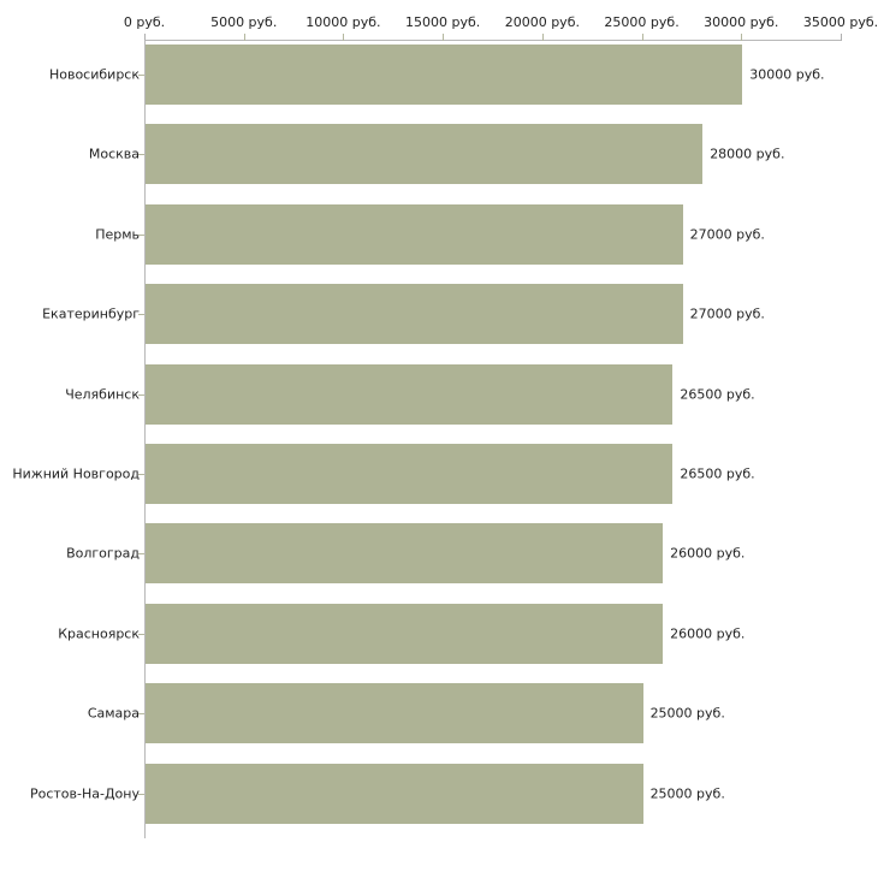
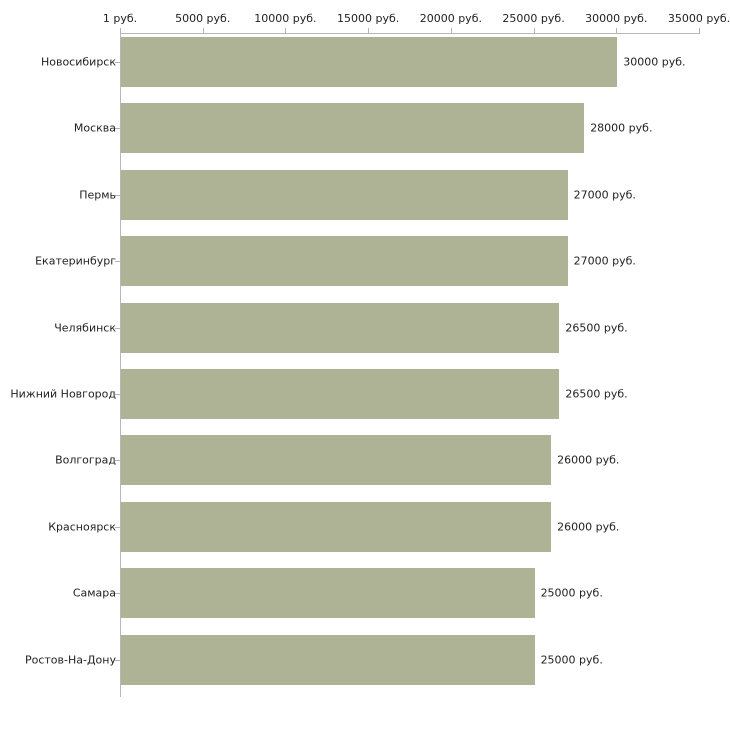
- 0 руб.
+ 1 руб.
  5000 руб.
  10000 руб.
  15000 руб.
  20000 руб.
  25000 руб.
  30000 руб.
  35000 руб.
  Новосибирск
  Москва
  Пермь
  Екатеринбург
  Челябинск
  Нижний Новгород
  Волгоград
  Красноярск
  Самара
  Ростов-На-Дону
  30000 руб.
  28000 руб.
  27000 руб.
  27000 руб.
  26500 руб.
  26500 руб.
  26000 руб.
  26000 руб.
  25000 руб.
  25000 руб.
